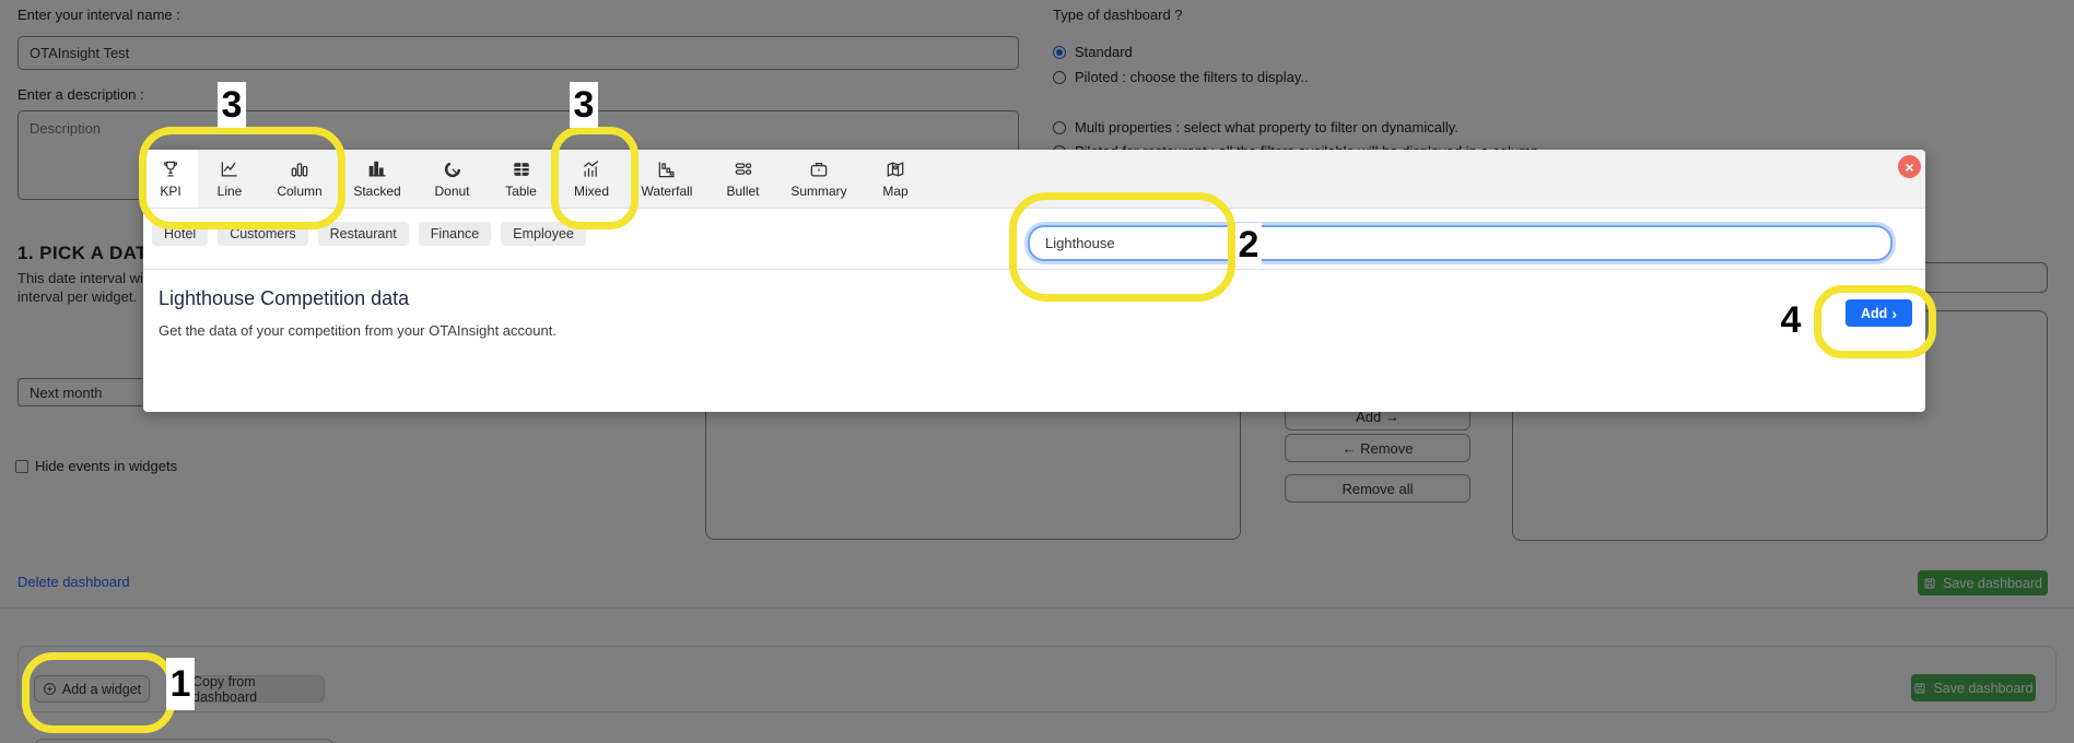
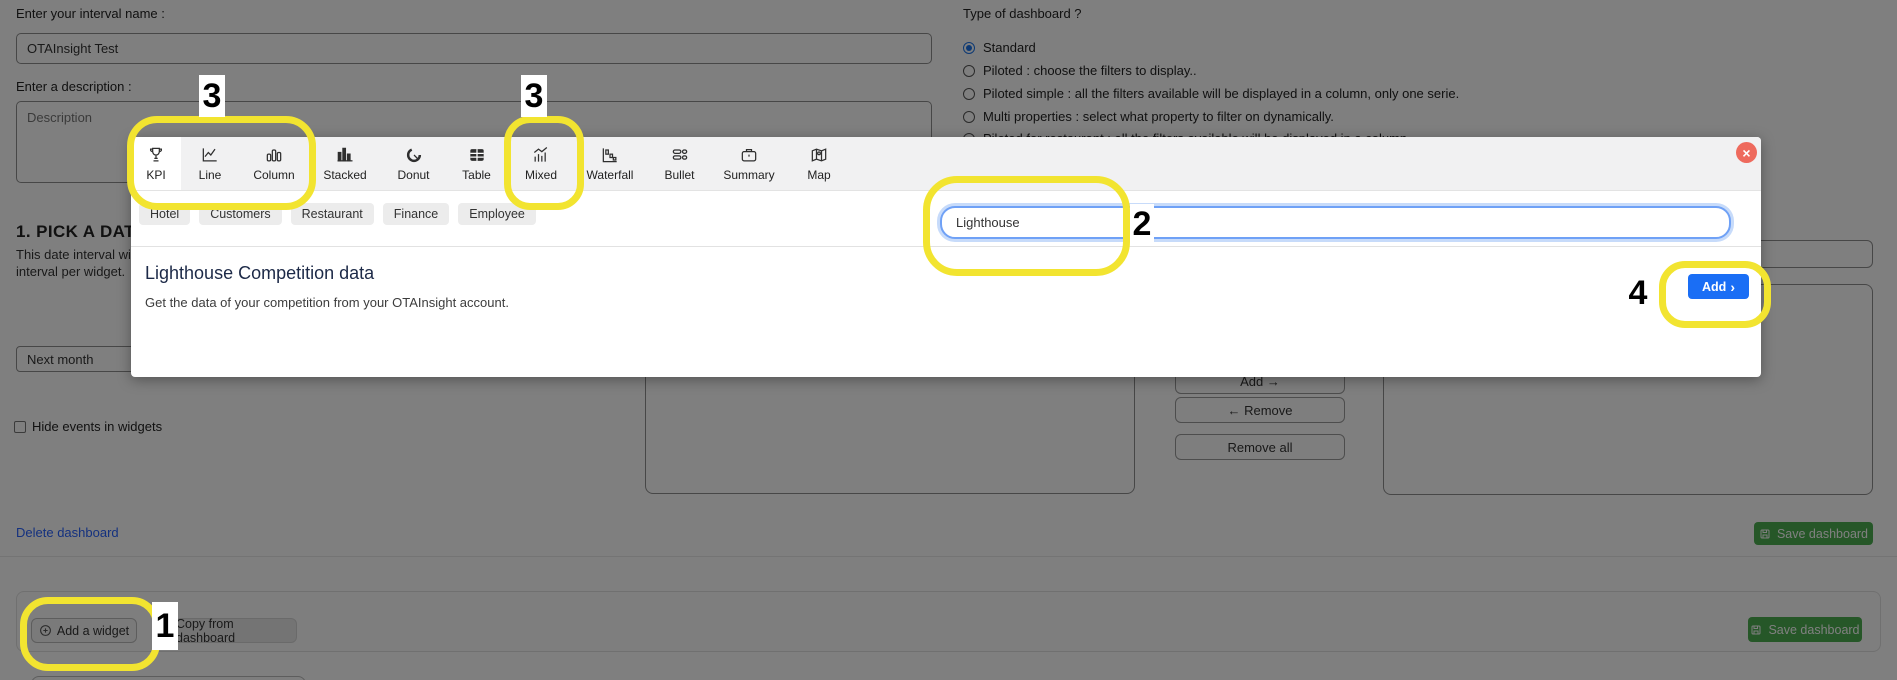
  Enter your interval name :
  OTAInsight Test
  Enter a description :
  Description
  Type of dashboard ?
  Standard
  Piloted : choose the filters to display..
+ Piloted simple : all the filters available will be displayed in a column, only one serie.
  Multi properties : select what property to filter on dynamically.
  1. PICK A DAT
  This date interval wi
  interval per widget.
  Next month
  Hide events in widgets
  Add →
  ← Remove
  Remove all
  Delete dashboard
  Save dashboard
  Add a widget
  Copy from dashboard
  Save dashboard
  KPI
  Line
  Column
  Stacked
  Donut
  Table
  Mixed
  Waterfall
  Bullet
  Summary
  Map
  Hotel
  Customers
  Restaurant
  Finance
  Employee
  Lighthouse
  Lighthouse Competition data
  Get the data of your competition from your OTAInsight account.
  Add
  ›
  ×
  3
  3
  2
  4
  1
